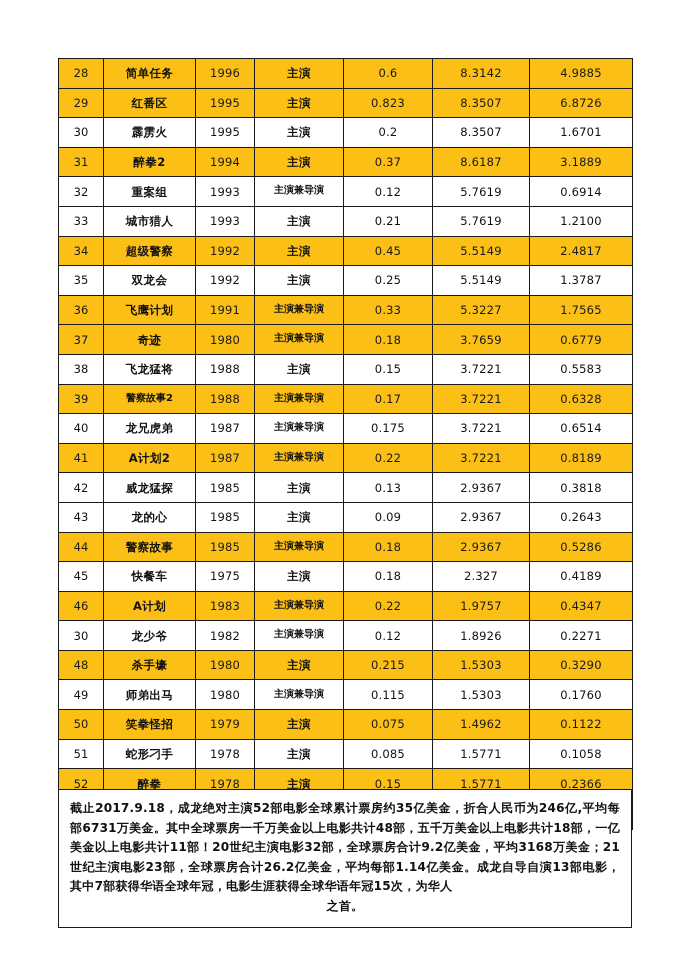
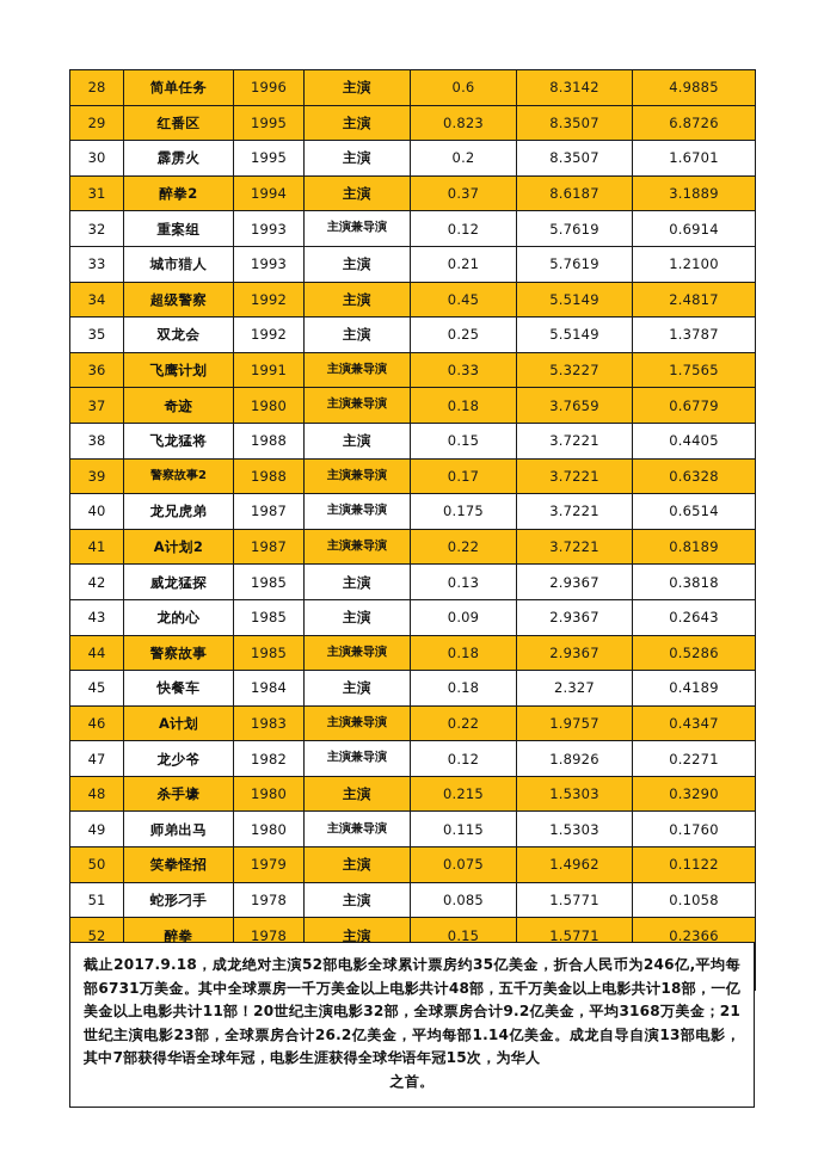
  28	简单任务	1996	主演	0.6	8.3142	4.9885
  29	红番区	1995	主演	0.823	8.3507	6.8726
  30	霹雳火	1995	主演	0.2	8.3507	1.6701
  31	醉拳2	1994	主演	0.37	8.6187	3.1889
  32	重案组	1993	主演兼导演	0.12	5.7619	0.6914
  33	城市猎人	1993	主演	0.21	5.7619	1.2100
  34	超级警察	1992	主演	0.45	5.5149	2.4817
  35	双龙会	1992	主演	0.25	5.5149	1.3787
  36	飞鹰计划	1991	主演兼导演	0.33	5.3227	1.7565
  37	奇迹	1980	主演兼导演	0.18	3.7659	0.6779
- 38	飞龙猛将	1988	主演	0.15	3.7221	0.5583
+ 38	飞龙猛将	1988	主演	0.15	3.7221	0.4405
  39	警察故事2	1988	主演兼导演	0.17	3.7221	0.6328
  40	龙兄虎弟	1987	主演兼导演	0.175	3.7221	0.6514
  41	A计划2	1987	主演兼导演	0.22	3.7221	0.8189
  42	威龙猛探	1985	主演	0.13	2.9367	0.3818
  43	龙的心	1985	主演	0.09	2.9367	0.2643
  44	警察故事	1985	主演兼导演	0.18	2.9367	0.5286
- 45	快餐车	1975	主演	0.18	2.327	0.4189
+ 45	快餐车	1984	主演	0.18	2.327	0.4189
  46	A计划	1983	主演兼导演	0.22	1.9757	0.4347
- 30	龙少爷	1982	主演兼导演	0.12	1.8926	0.2271
+ 47	龙少爷	1982	主演兼导演	0.12	1.8926	0.2271
  48	杀手壕	1980	主演	0.215	1.5303	0.3290
  49	师弟出马	1980	主演兼导演	0.115	1.5303	0.1760
  50	笑拳怪招	1979	主演	0.075	1.4962	0.1122
  51	蛇形刁手	1978	主演	0.085	1.5771	0.1058
  52	醉拳	1978	主演	0.15	1.5771	0.2366
  截止2017.9.18，成龙绝对主演52部电影全球累计票房约35亿美金，折合人民币为246亿,平均每部6731万美金。其中全球票房一千万美金以上电影共计48部，五千万美金以上电影共计18部，一亿美金以上电影共计11部！20世纪主演电影32部，全球票房合计9.2亿美金，平均3168万美金；21世纪主演电影23部，全球票房合计26.2亿美金，平均每部1.14亿美金。成龙自导自演13部电影，其中7部获得华语全球年冠，电影生涯获得全球华语年冠15次，为华人
  之首。
